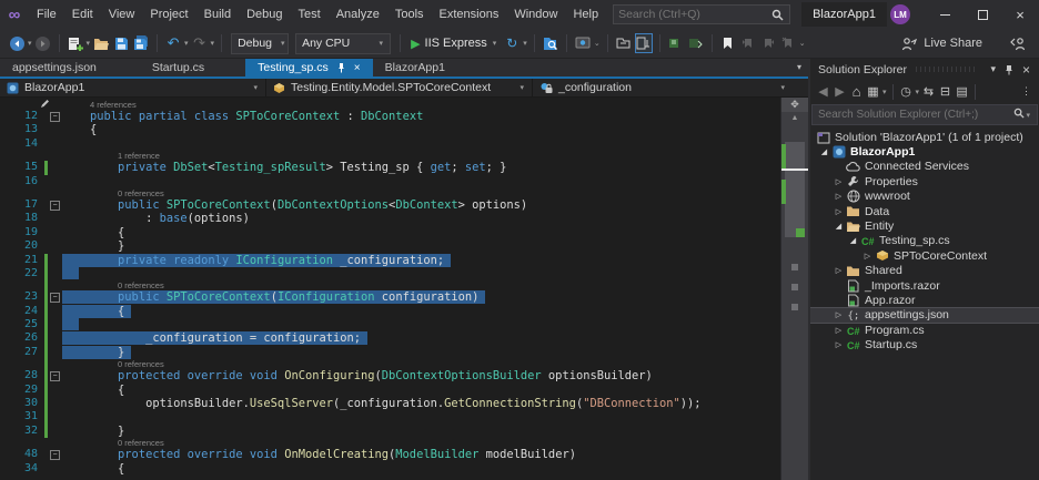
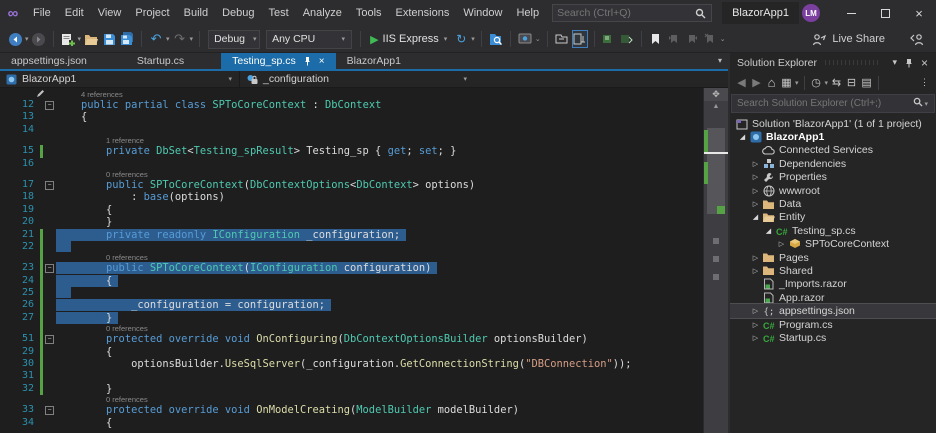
  ∞
  File
  Edit
  View
  Project
  Build
  Debug
  Test
  Analyze
  Tools
  Extensions
  Window
  Help
  Search (Ctrl+Q)
  BlazorApp1
  LM
  ×
  ↶
  ↷
  Debug
  Any CPU
  ▶
  IIS Express
  ↻
  Live Share
  appsettings.json
  Startup.cs
  Testing_sp.cs
  ×
  BlazorApp1
  ▾
  BlazorApp1
- Testing.Entity.Model.SPToCoreContext
  _configuration
  4 references
  12
  public partial class SPToCoreContext : DbContext
  13
  {
  14
  1 reference
  15
  private DbSet<Testing_spResult> Testing_sp { get; set; }
  16
  0 references
  17
  public SPToCoreContext(DbContextOptions<DbContext> options)
  18
  : base(options)
  19
  {
  20
  }
  21
  private readonly IConfiguration _configuration;
  22
  0 references
  23
  public SPToCoreContext(IConfiguration configuration)
  24
  {
  25
  26
  _configuration = configuration;
  27
  }
  0 references
- 28
+ 51
  protected override void OnConfiguring(DbContextOptionsBuilder optionsBuilder)
  29
  {
  30
  optionsBuilder.UseSqlServer(_configuration.GetConnectionString("DBConnection"));
  31
  32
  }
  0 references
- 48
+ 33
  protected override void OnModelCreating(ModelBuilder modelBuilder)
  34
  {
  ✥
  Solution Explorer
  ▾
  ×
  ◀
  ▶
  ⌂
  ▦
  ◷
  ⇆
  ⊟
  ▤
  ⋮
  Search Solution Explorer (Ctrl+;)
  Solution 'BlazorApp1' (1 of 1 project)
  BlazorApp1
  Connected Services
+ Dependencies
  Properties
  wwwroot
  Data
  Entity
  C#
  Testing_sp.cs
  SPToCoreContext
+ Pages
  Shared
  _Imports.razor
  App.razor
  appsettings.json
  C#
  Program.cs
  C#
  Startup.cs
